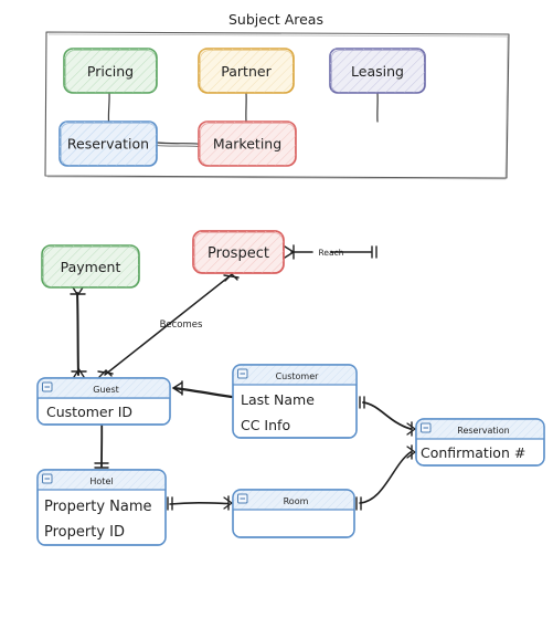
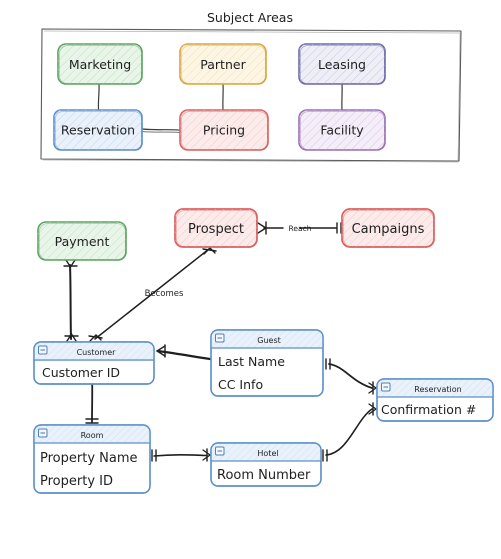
  Subject Areas
- Pricing
+ Marketing
  Partner
  Leasing
  Reservation
- Marketing
+ Pricing
+ Facility
  Reach
  Becomes
  Payment
  Prospect
+ Campaigns
- Guest
+ Customer
  Customer ID
- Customer
+ Guest
  Last Name
  CC Info
  Reservation
  Confirmation #
- Hotel
+ Room
  Property Name
  Property ID
- Room
+ Hotel
+ Room Number
